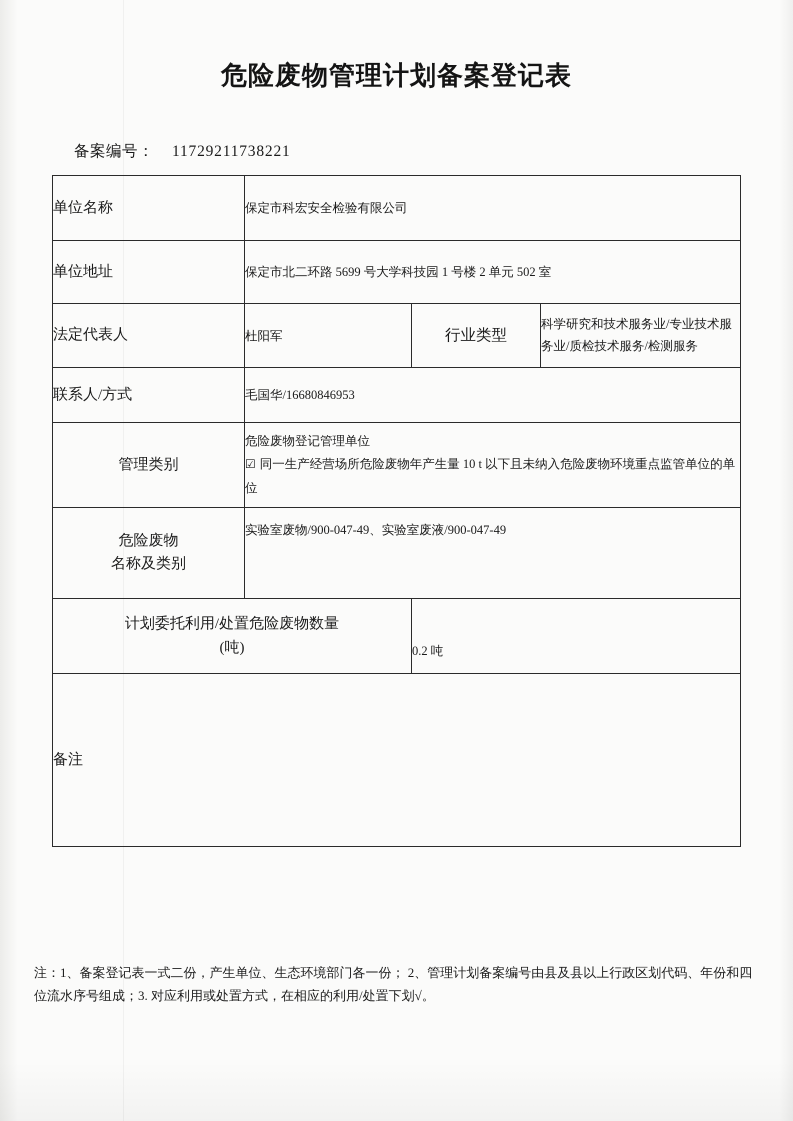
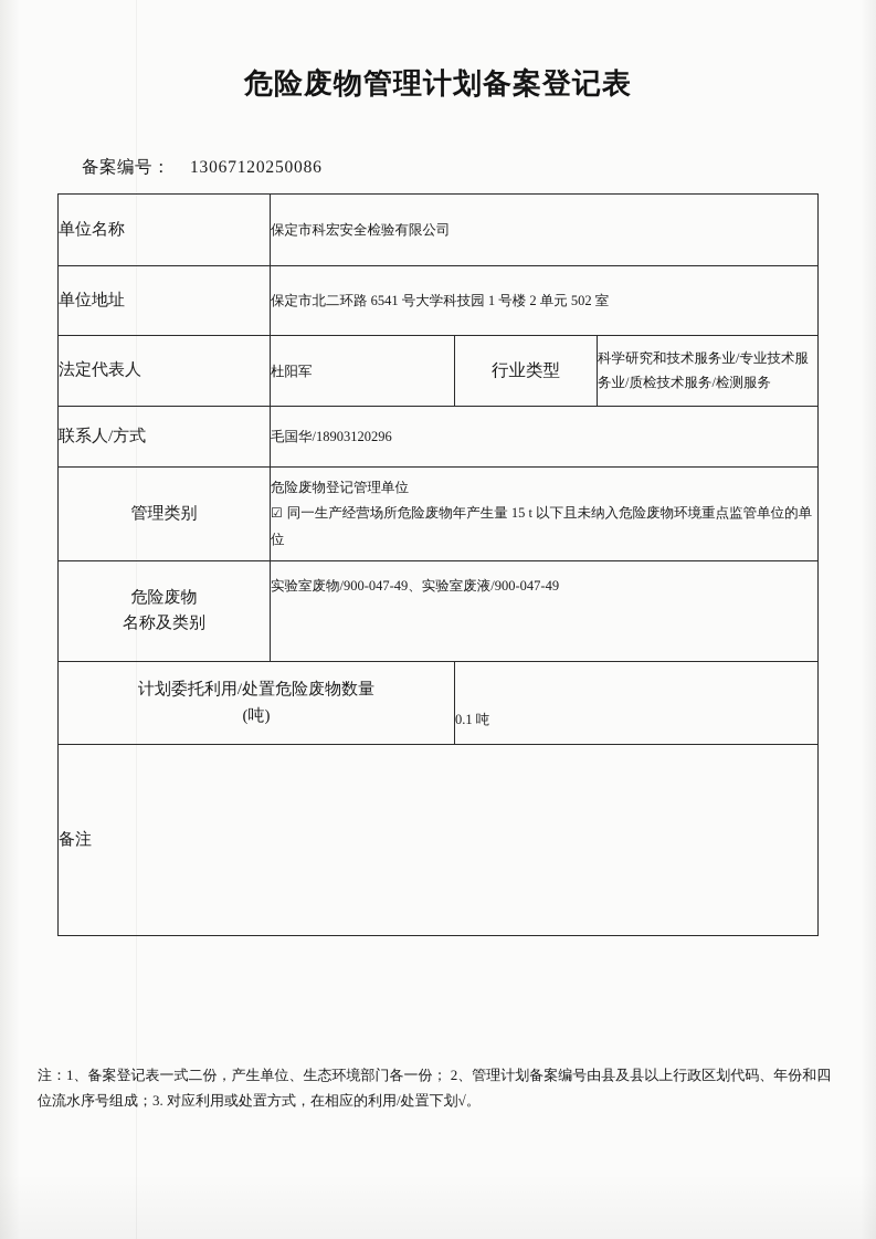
  危险废物管理计划备案登记表
- 备案编号： 11729211738221
+ 备案编号： 13067120250086
  单位名称	保定市科宏安全检验有限公司
- 单位地址	保定市北二环路 5699 号大学科技园 1 号楼 2 单元 502 室
+ 单位地址	保定市北二环路 6541 号大学科技园 1 号楼 2 单元 502 室
  法定代表人	杜阳军	行业类型	科学研究和技术服务业/专业技术服务业/质检技术服务/检测服务
- 联系人/方式	毛国华/16680846953
+ 联系人/方式	毛国华/18903120296
- 管理类别	危险废物登记管理单位 ☑ 同一生产经营场所危险废物年产生量 10 t 以下且未纳入危险废物环境重点监管单位的单位
+ 管理类别	危险废物登记管理单位 ☑ 同一生产经营场所危险废物年产生量 15 t 以下且未纳入危险废物环境重点监管单位的单位
  危险废物 名称及类别	实验室废物/900-047-49、实验室废液/900-047-49
- 计划委托利用/处置危险废物数量 (吨)	0.2 吨
+ 计划委托利用/处置危险废物数量 (吨)	0.1 吨
  备注
  注：1、备案登记表一式二份，产生单位、生态环境部门各一份； 2、管理计划备案编号由县及县以上行政区划代码、年份和四
  位流水序号组成；3. 对应利用或处置方式，在相应的利用/处置下划√。
